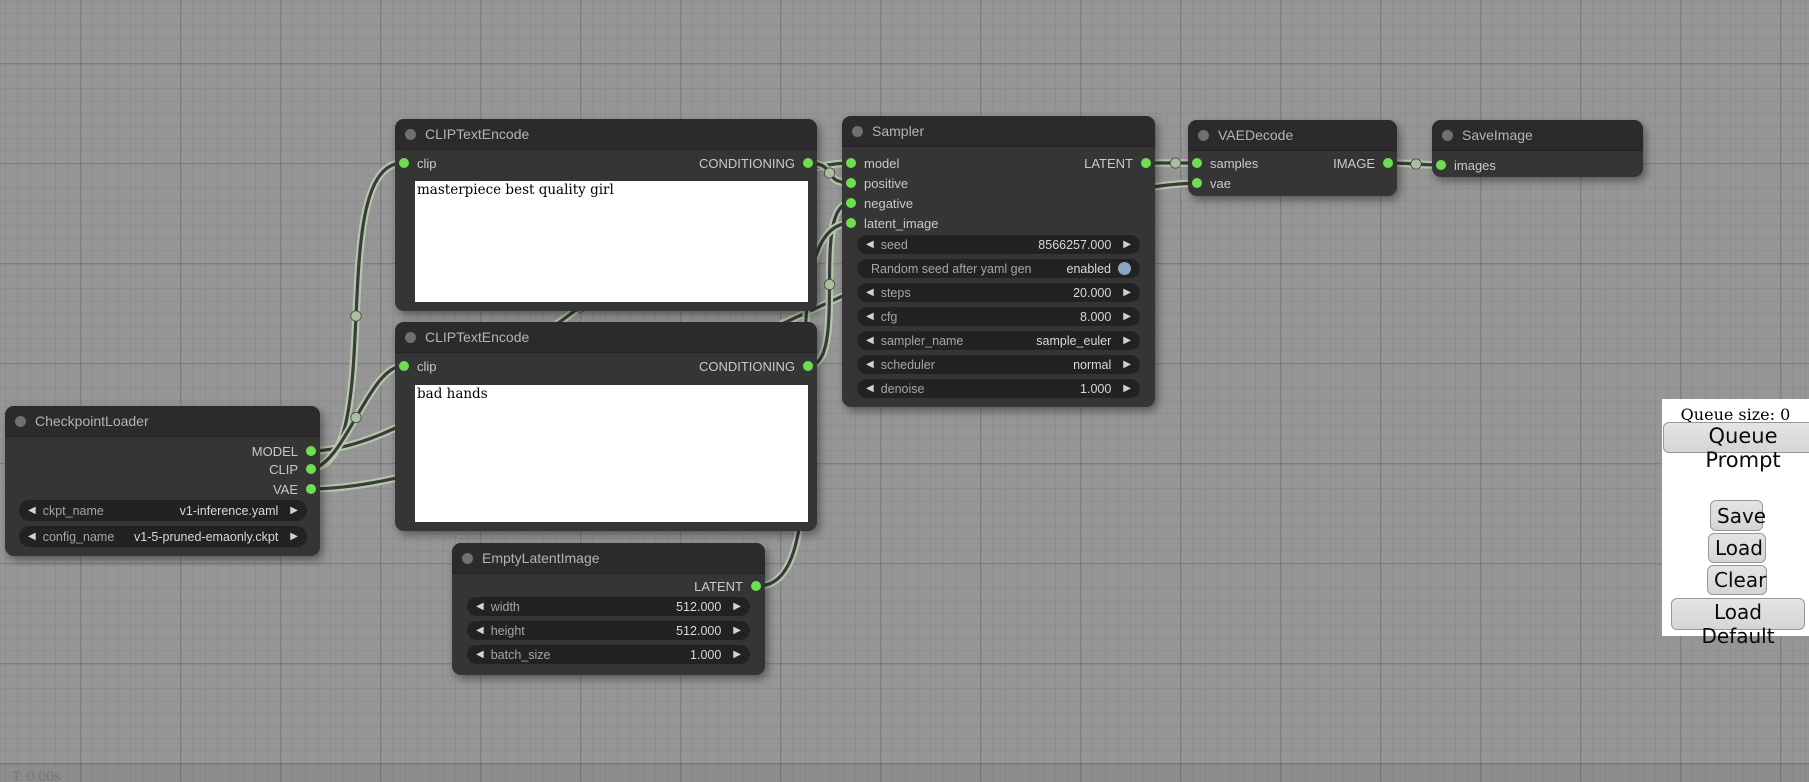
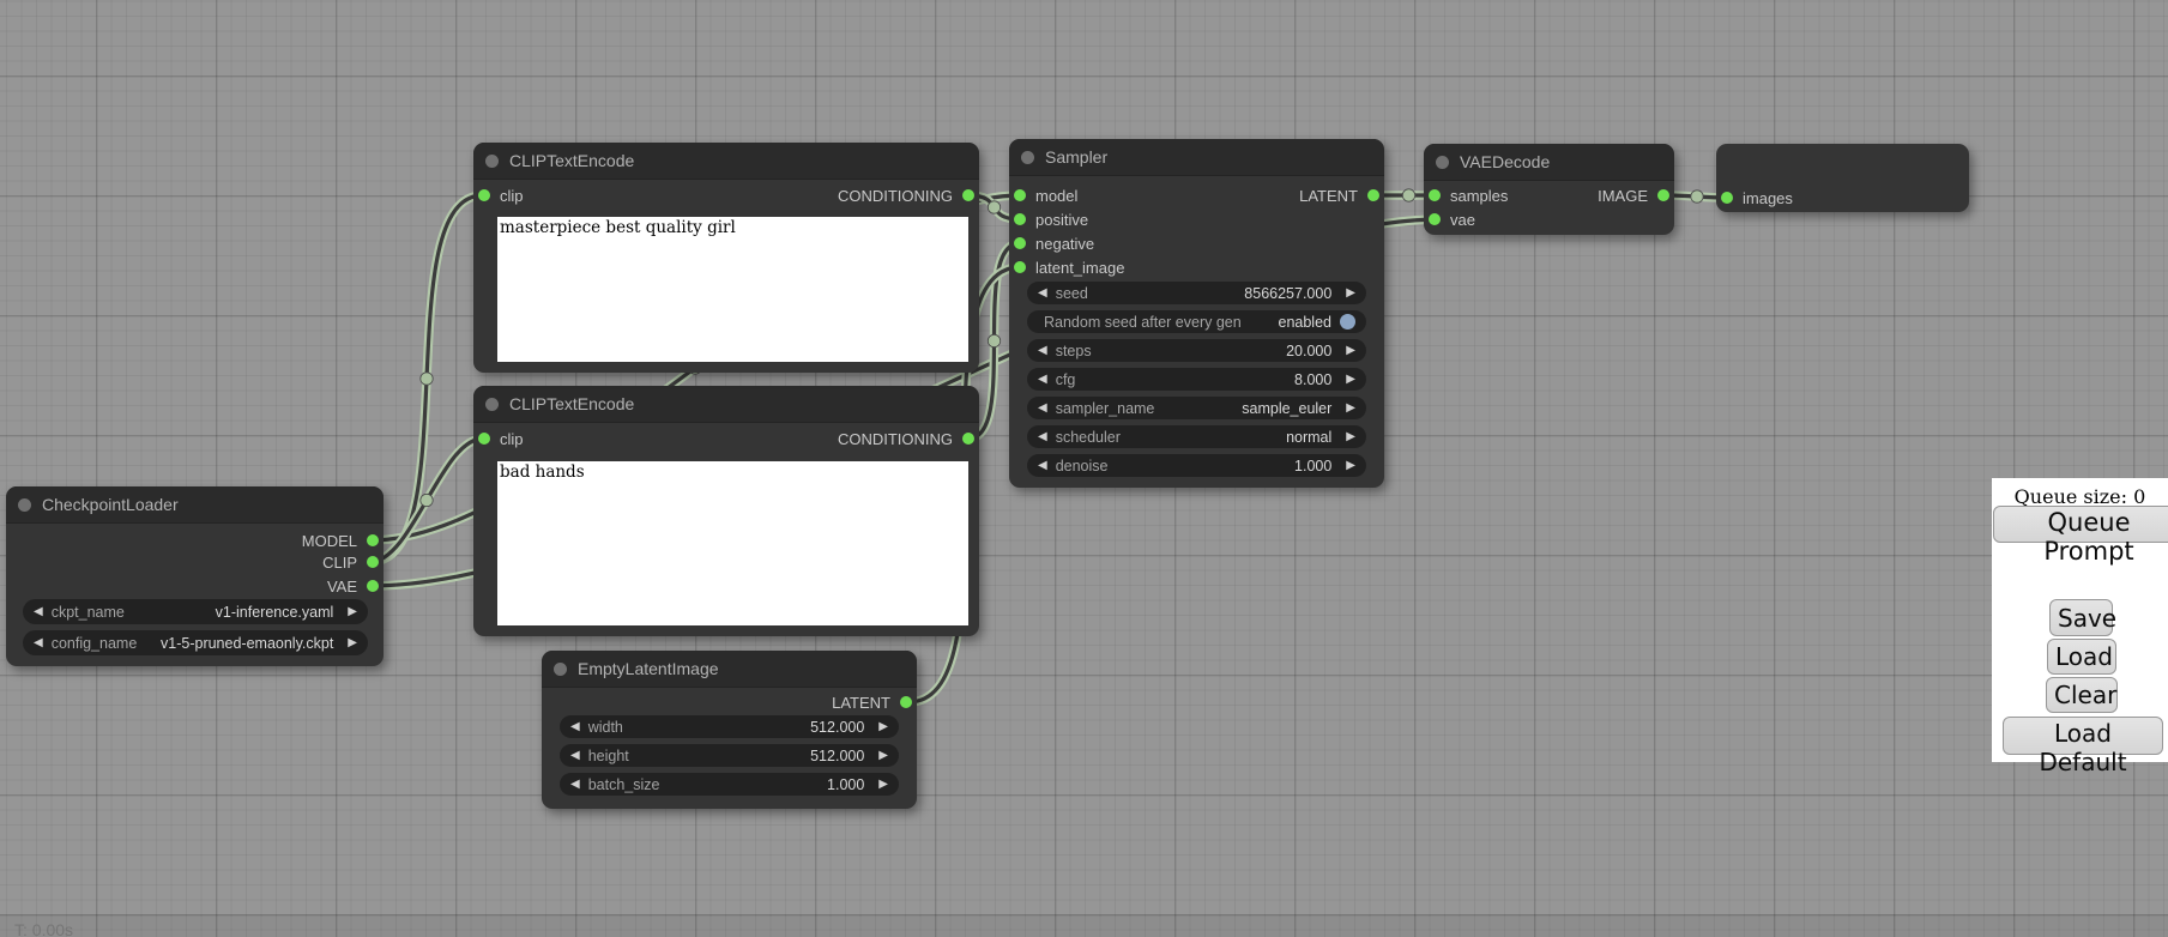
  CheckpointLoader
  MODEL
  CLIP
  VAE
  ckpt_name
  v1-inference.yaml
  config_name
  v1-5-pruned-emaonly.ckpt
  CLIPTextEncode
  clip
  CONDITIONING
  bad hands
  CLIPTextEncode
  clip
  CONDITIONING
  masterpiece best quality girl
  EmptyLatentImage
  LATENT
  width
  512.000
  height
  512.000
  batch_size
  1.000
  Sampler
  model
  LATENT
  positive
  negative
  latent_image
  seed
  8566257.000
- Random seed after yaml gen
+ Random seed after every gen
  enabled
  steps
  20.000
  cfg
  8.000
  sampler_name
  sample_euler
  scheduler
  normal
  denoise
  1.000
  VAEDecode
  samples
  IMAGE
  vae
- SaveImage
  images
  Queue size: 0
  Queue Prompt
  Save
  Load
  Clear
  Load Default
